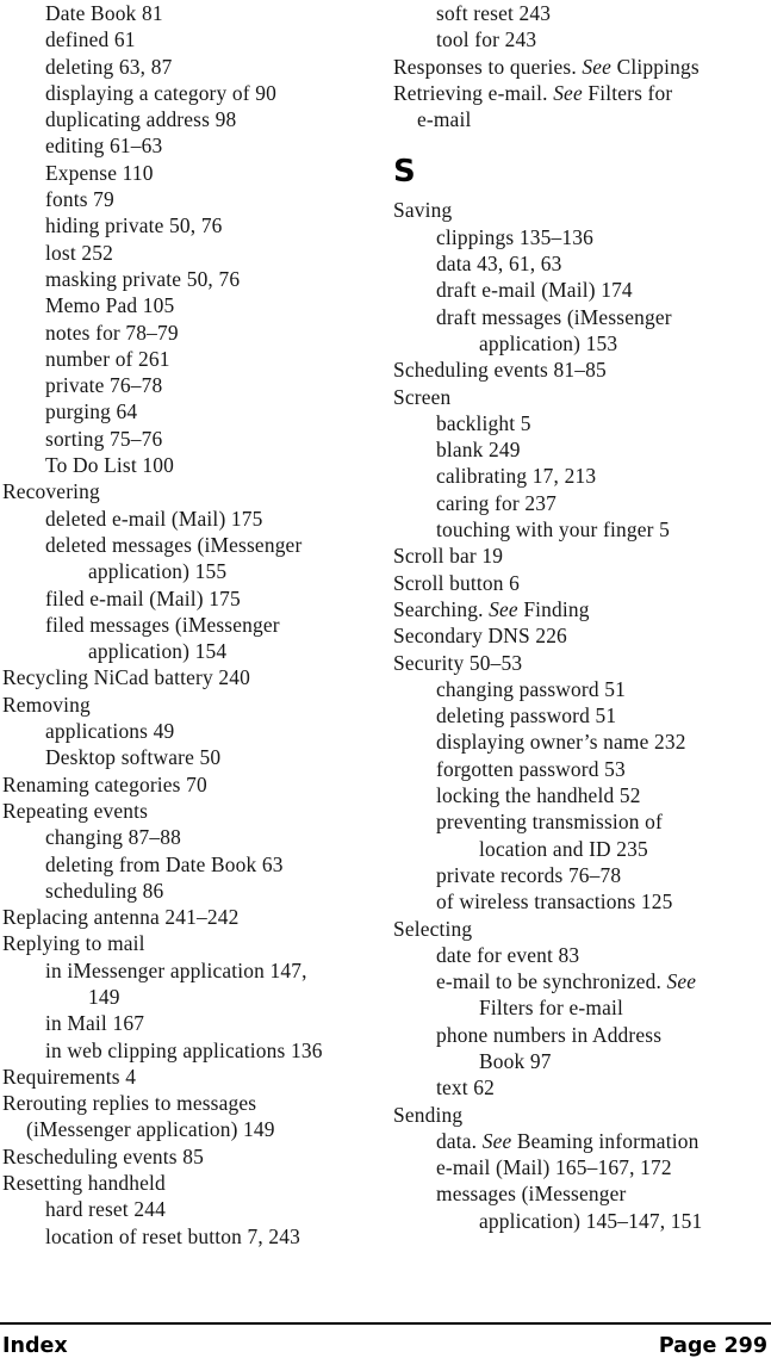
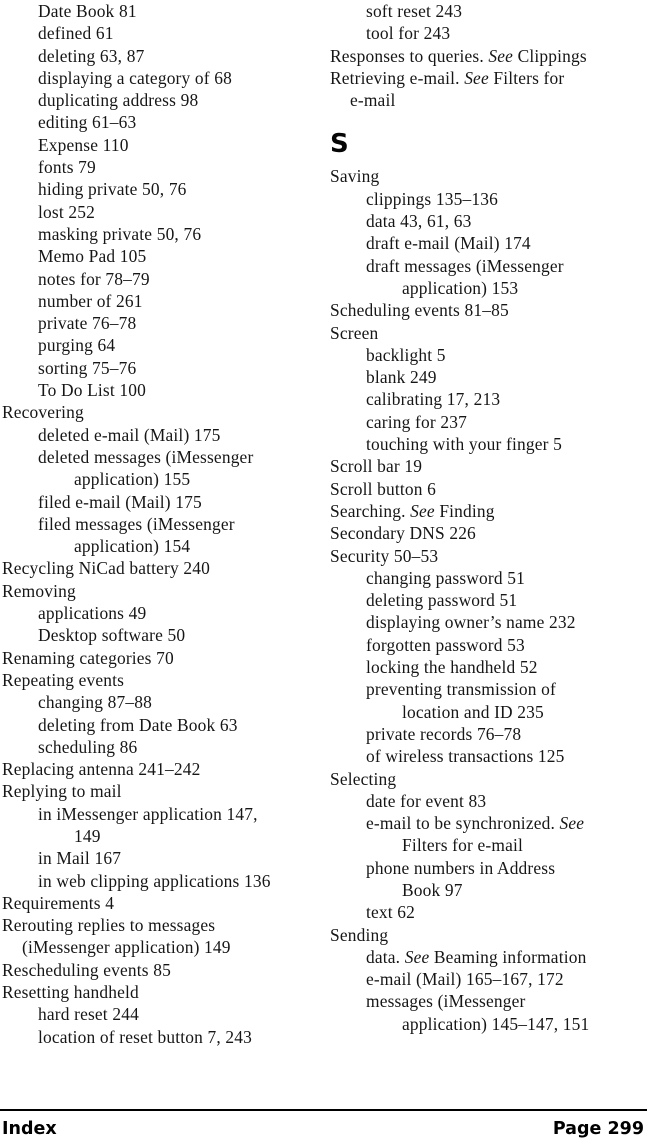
  Date Book 81
  defined 61
  deleting 63, 87
- displaying a category of 90
+ displaying a category of 68
  duplicating address 98
  editing 61–63
  Expense 110
  fonts 79
  hiding private 50, 76
  lost 252
  masking private 50, 76
  Memo Pad 105
  notes for 78–79
  number of 261
  private 76–78
  purging 64
  sorting 75–76
  To Do List 100
  Recovering
  deleted e-mail (Mail) 175
  deleted messages (iMessenger
  application) 155
  filed e-mail (Mail) 175
  filed messages (iMessenger
  application) 154
  Recycling NiCad battery 240
  Removing
  applications 49
  Desktop software 50
  Renaming categories 70
  Repeating events
  changing 87–88
  deleting from Date Book 63
  scheduling 86
  Replacing antenna 241–242
  Replying to mail
  in iMessenger application 147,
  149
  in Mail 167
  in web clipping applications 136
  Requirements 4
  Rerouting replies to messages
  (iMessenger application) 149
  Rescheduling events 85
  Resetting handheld
  hard reset 244
  location of reset button 7, 243
  soft reset 243
  tool for 243
  Responses to queries. See Clippings
  Retrieving e-mail. See Filters for
  e-mail
  S
  Saving
  clippings 135–136
  data 43, 61, 63
  draft e-mail (Mail) 174
  draft messages (iMessenger
  application) 153
  Scheduling events 81–85
  Screen
  backlight 5
  blank 249
  calibrating 17, 213
  caring for 237
  touching with your finger 5
  Scroll bar 19
  Scroll button 6
  Searching. See Finding
  Secondary DNS 226
  Security 50–53
  changing password 51
  deleting password 51
  displaying owner’s name 232
  forgotten password 53
  locking the handheld 52
  preventing transmission of
  location and ID 235
  private records 76–78
  of wireless transactions 125
  Selecting
  date for event 83
  e-mail to be synchronized. See
  Filters for e-mail
  phone numbers in Address
  Book 97
  text 62
  Sending
  data. See Beaming information
  e-mail (Mail) 165–167, 172
  messages (iMessenger
  application) 145–147, 151
  Index
  Page 299
